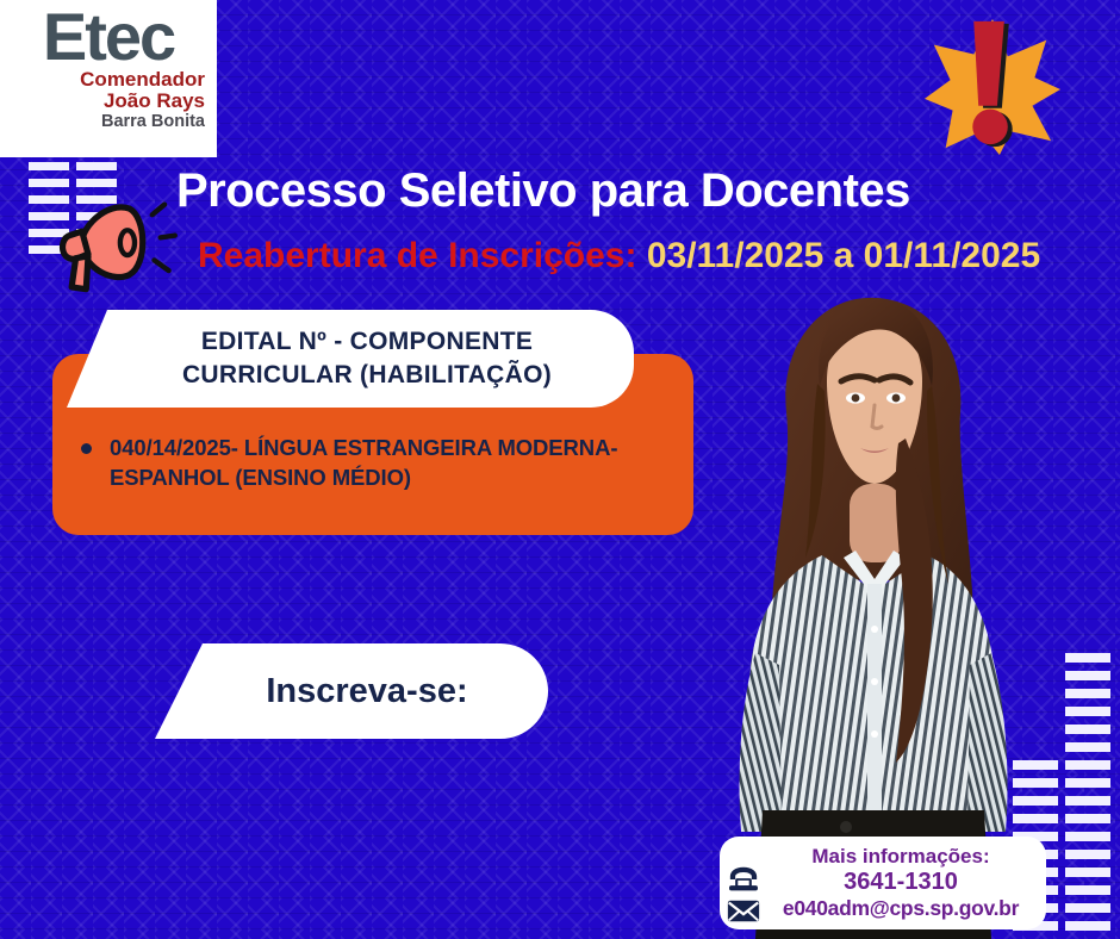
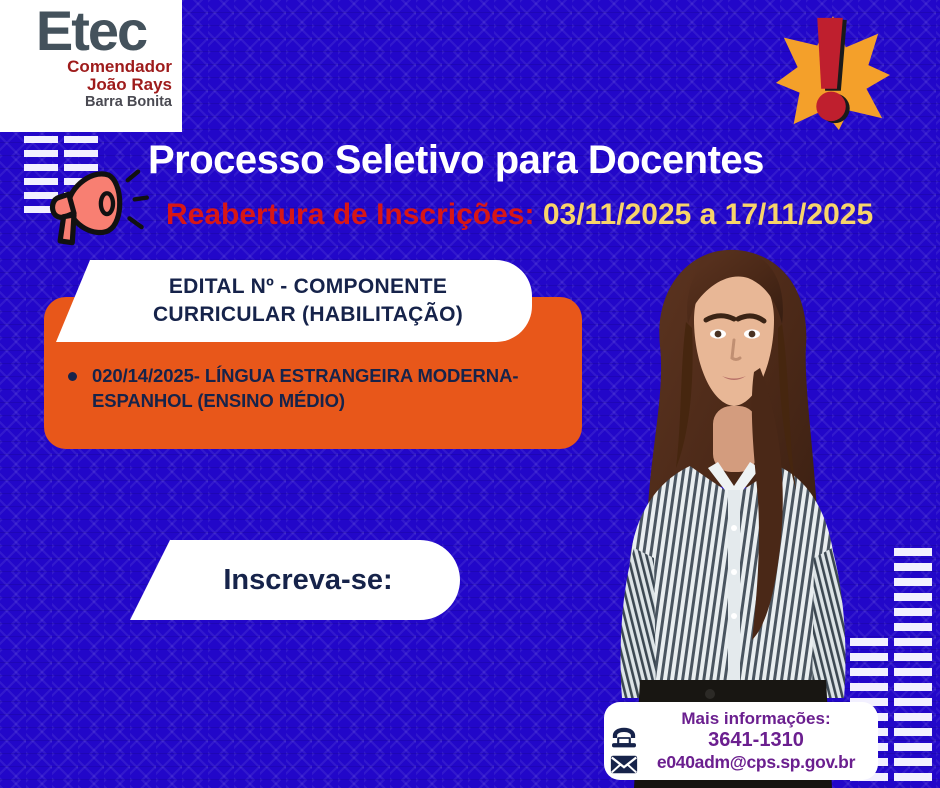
  Etec
  Comendador
  João Rays
  Barra Bonita
  Processo Seletivo para Docentes
- Reabertura de Inscrições: 03/11/2025 a 01/11/2025
+ Reabertura de Inscrições: 03/11/2025 a 17/11/2025
  EDITAL Nº - COMPONENTE
  CURRICULAR (HABILITAÇÃO)
- 040/14/2025- LÍNGUA ESTRANGEIRA MODERNA- ESPANHOL (ENSINO MÉDIO)
+ 020/14/2025- LÍNGUA ESTRANGEIRA MODERNA- ESPANHOL (ENSINO MÉDIO)
  Inscreva-se:
  Mais informações:
  3641-1310
  e040adm@cps.sp.gov.br
